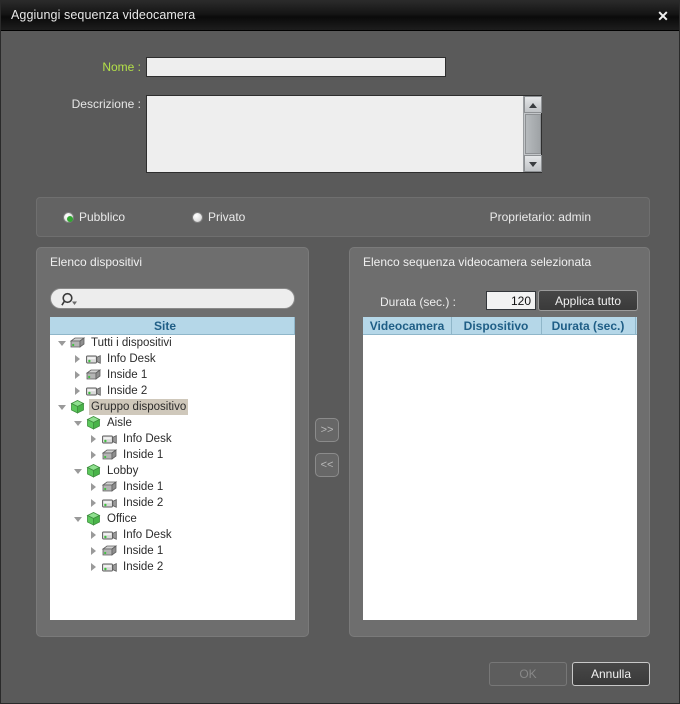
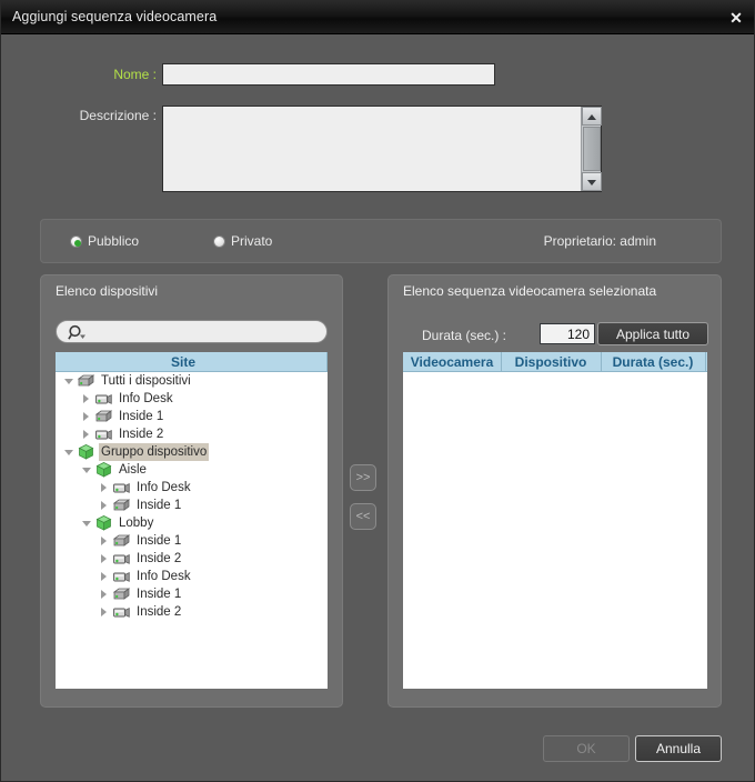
  Aggiungi sequenza videocamera
  ✕
  Nome :
  Descrizione :
  Pubblico
  Privato
  Proprietario: admin
  Elenco dispositivi
  Site
  Tutti i dispositivi
  Info Desk
  Inside 1
  Inside 2
  Gruppo dispositivo
  Aisle
  Info Desk
  Inside 1
  Lobby
  Inside 1
  Inside 2
- Office
  Info Desk
  Inside 1
  Inside 2
  >>
  <<
  Elenco sequenza videocamera selezionata
  Durata (sec.) :
  120
  Applica tutto
  Videocamera
  Dispositivo
  Durata (sec.)
  OK
  Annulla
